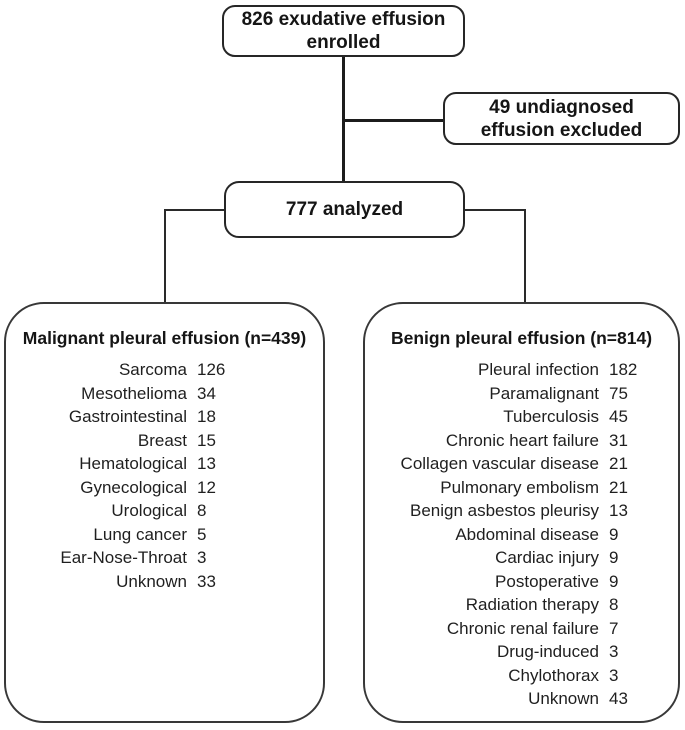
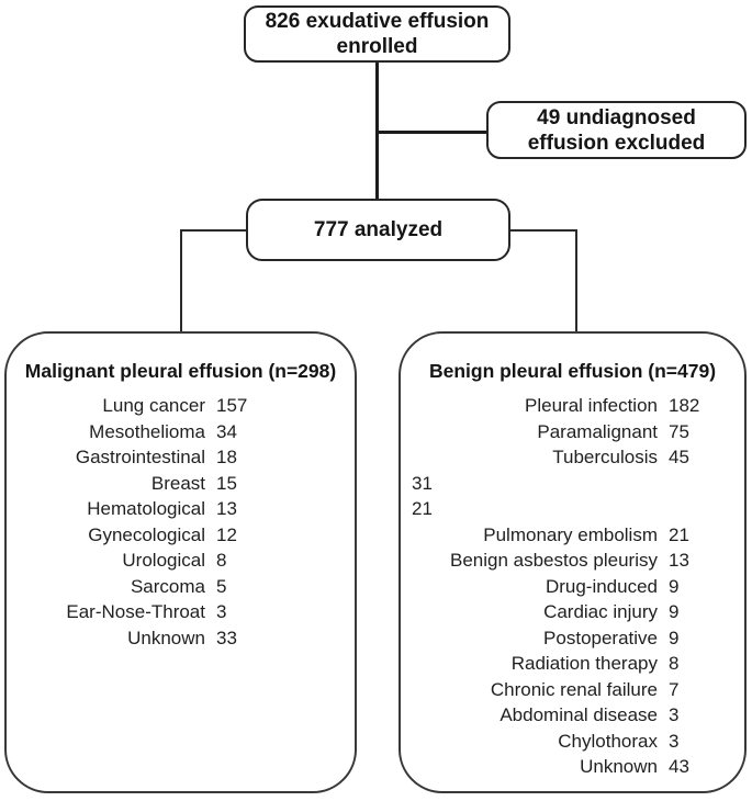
  826 exudative effusion
  enrolled
  49 undiagnosed
  effusion excluded
  777 analyzed
- Malignant pleural effusion (n=439)
+ Malignant pleural effusion (n=298)
- Sarcoma
+ Lung cancer
- 126
+ 157
  Mesothelioma
  34
  Gastrointestinal
  18
  Breast
  15
  Hematological
  13
  Gynecological
  12
  Urological
  8
- Lung cancer
+ Sarcoma
  5
  Ear-Nose-Throat
  3
  Unknown
  33
- Benign pleural effusion (n=814)
+ Benign pleural effusion (n=479)
  Pleural infection
  182
  Paramalignant
  75
  Tuberculosis
  45
- Chronic heart failure
  31
- Collagen vascular disease
  21
  Pulmonary embolism
  21
  Benign asbestos pleurisy
  13
- Abdominal disease
+ Drug-induced
  9
  Cardiac injury
  9
  Postoperative
  9
  Radiation therapy
  8
  Chronic renal failure
  7
- Drug-induced
+ Abdominal disease
  3
  Chylothorax
  3
  Unknown
  43
